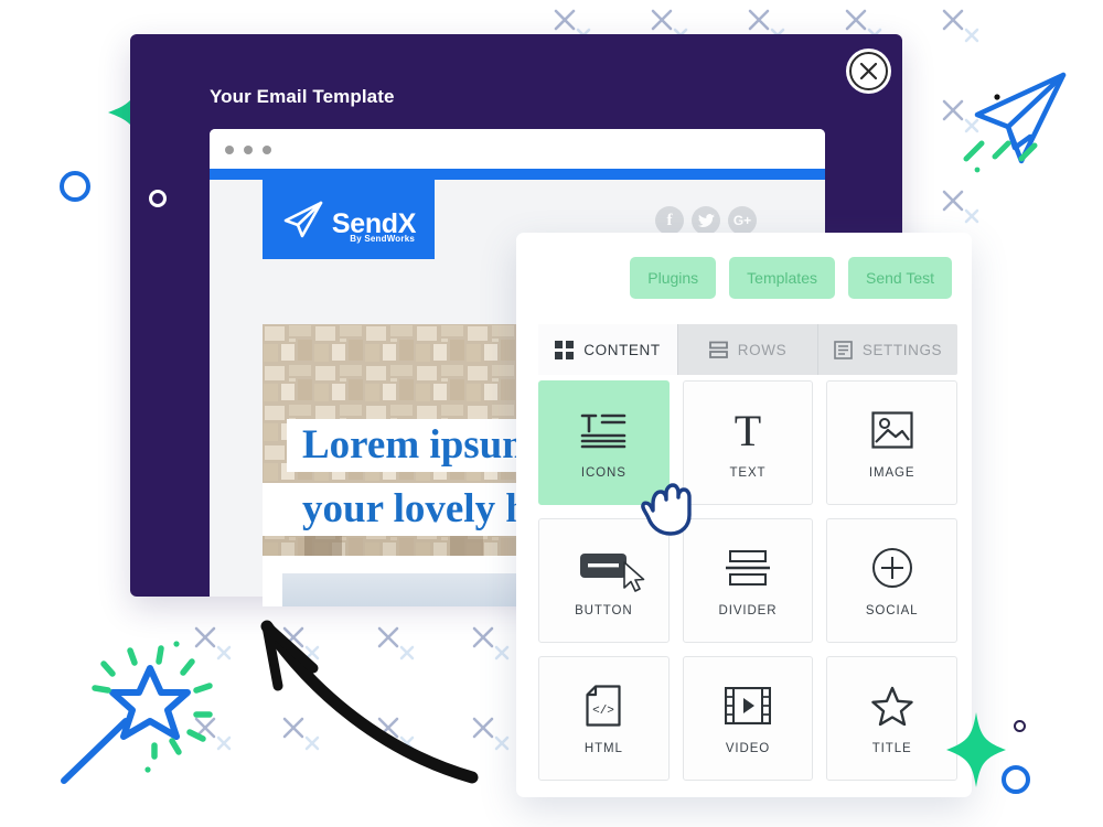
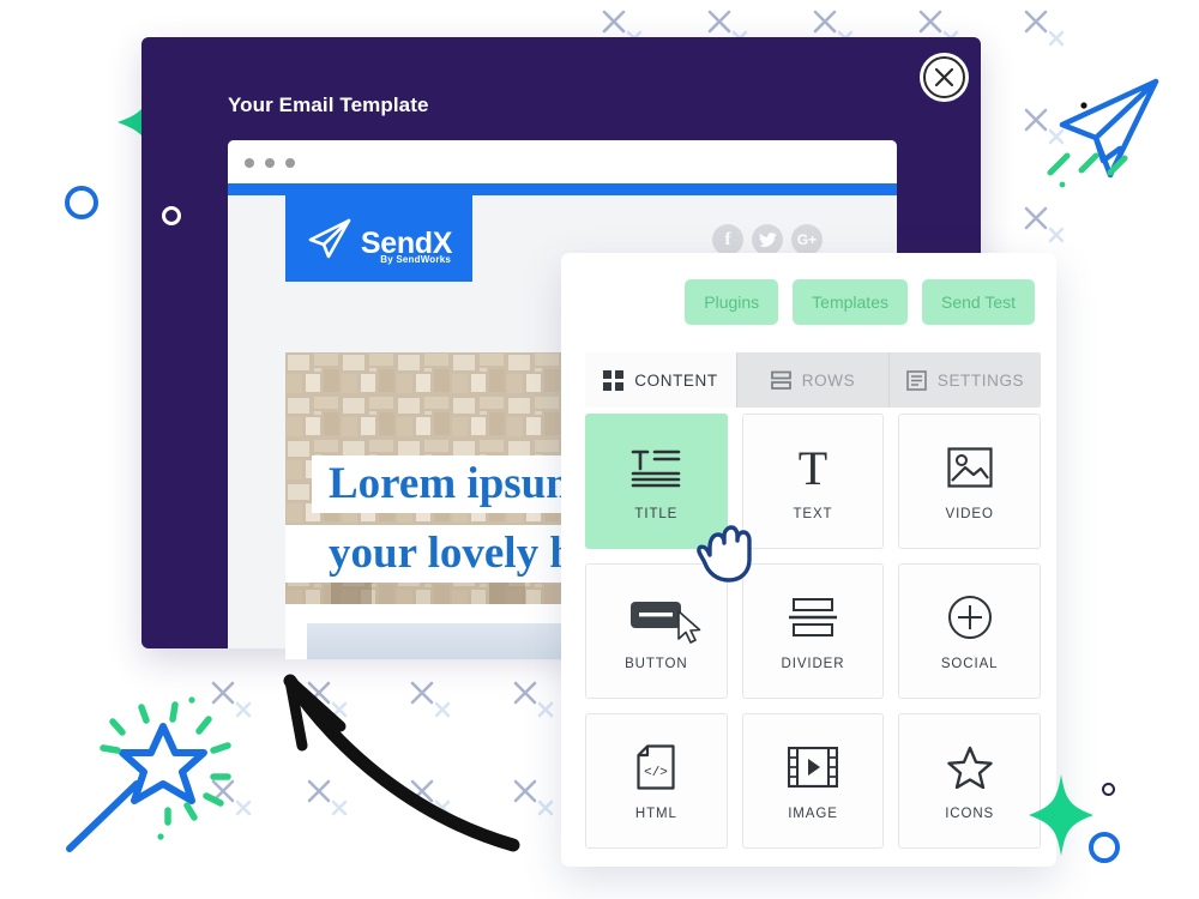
  Your Email Template
  SendX
  By SendWorks
  f
  G+
  Lorem ipsu
  your lovely
  Plugins
  Templates
  Send Test
  CONTENT
  ROWS
  SETTINGS
- ICONS
+ TITLE
  T
  TEXT
- IMAGE
+ VIDEO
  BUTTON
  DIVIDER
  SOCIAL
  </>
  HTML
- VIDEO
+ IMAGE
- TITLE
+ ICONS
